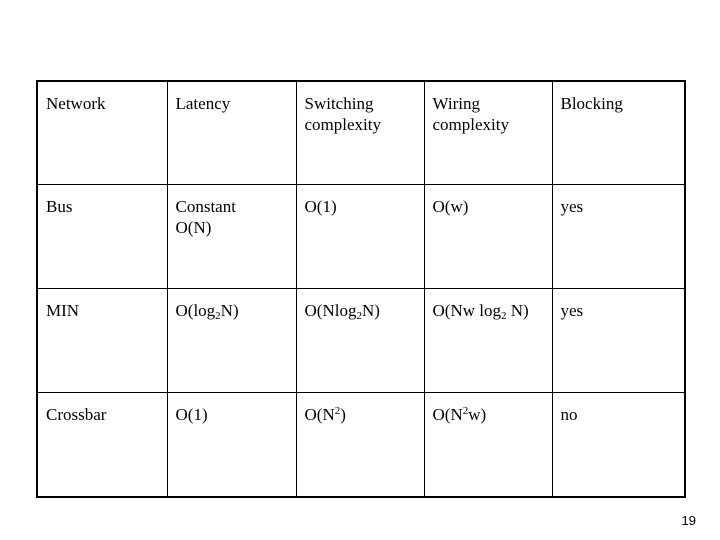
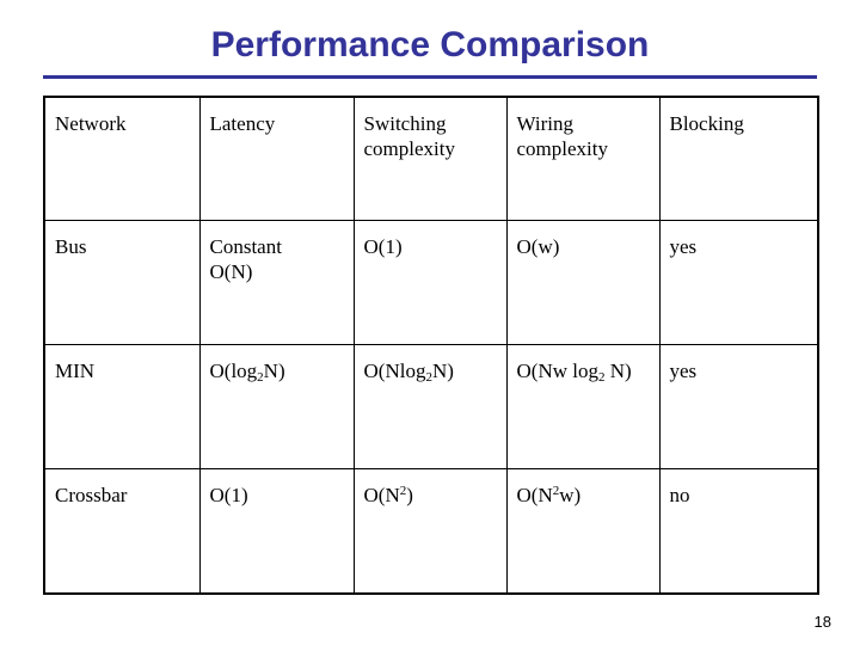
+ Performance Comparison
  Network	Latency	Switching complexity	Wiring complexity	Blocking
  Bus	Constant O(N)	O(1)	O(w)	yes
  MIN	O(log2N)	O(Nlog2N)	O(Nw log2 N)	yes
  Crossbar	O(1)	O(N2)	O(N2w)	no
- 19
+ 18
